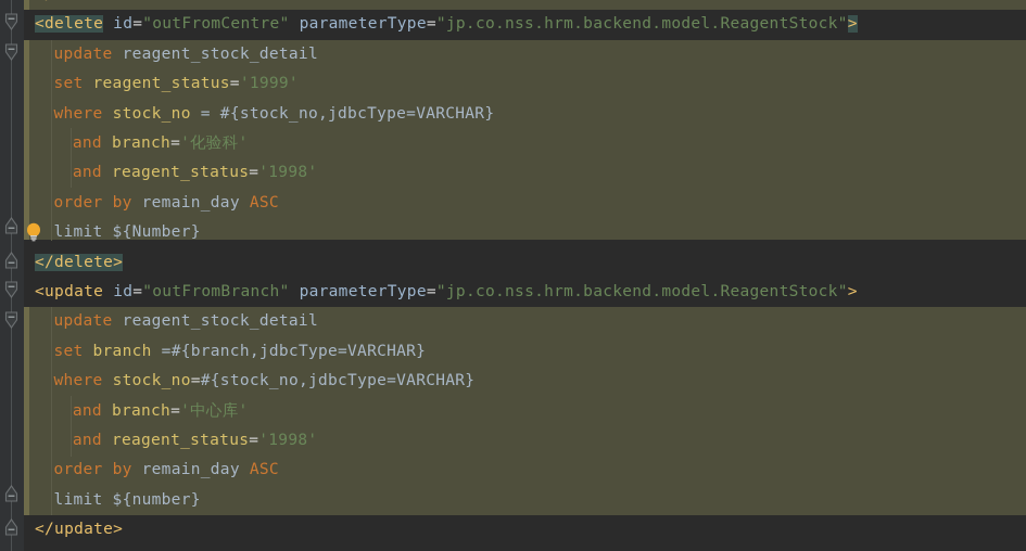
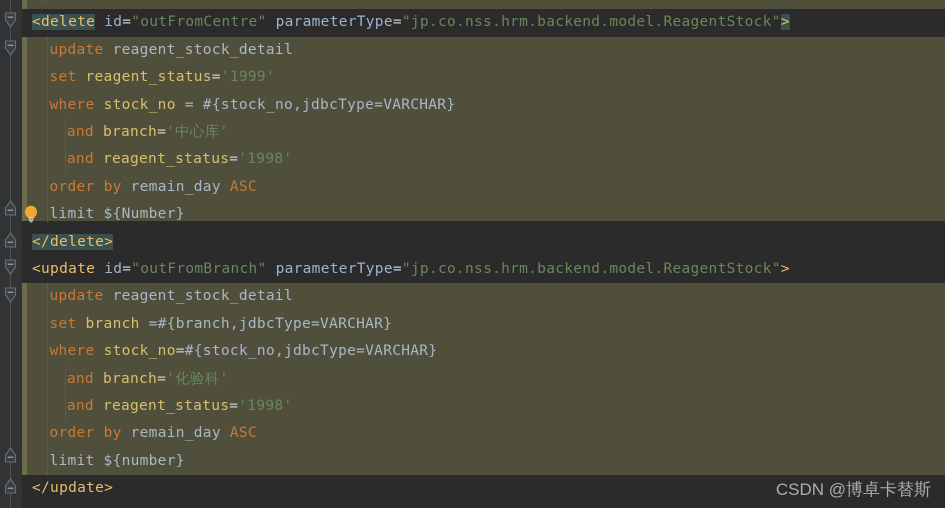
  <delete id="outFromCentre" parameterType="jp.co.nss.hrm.backend.model.ReagentStock">
  update reagent_stock_detail
  set reagent_status='1999'
  where stock_no = #{stock_no,jdbcType=VARCHAR}
- and branch='化验科'
+ and branch='中心库'
  and reagent_status='1998'
  order by remain_day ASC
  limit ${Number}
  </delete>
  <update id="outFromBranch" parameterType="jp.co.nss.hrm.backend.model.ReagentStock">
  update reagent_stock_detail
  set branch =#{branch,jdbcType=VARCHAR}
  where stock_no=#{stock_no,jdbcType=VARCHAR}
- and branch='中心库'
+ and branch='化验科'
  and reagent_status='1998'
  order by remain_day ASC
  limit ${number}
  </update>
+ CSDN @博卓卡替斯
